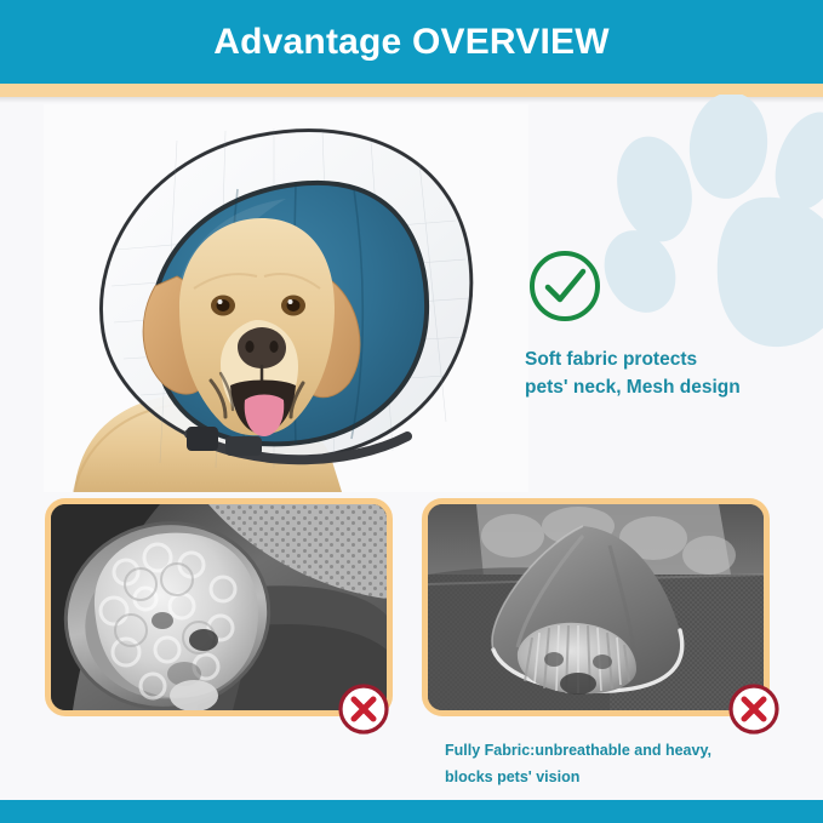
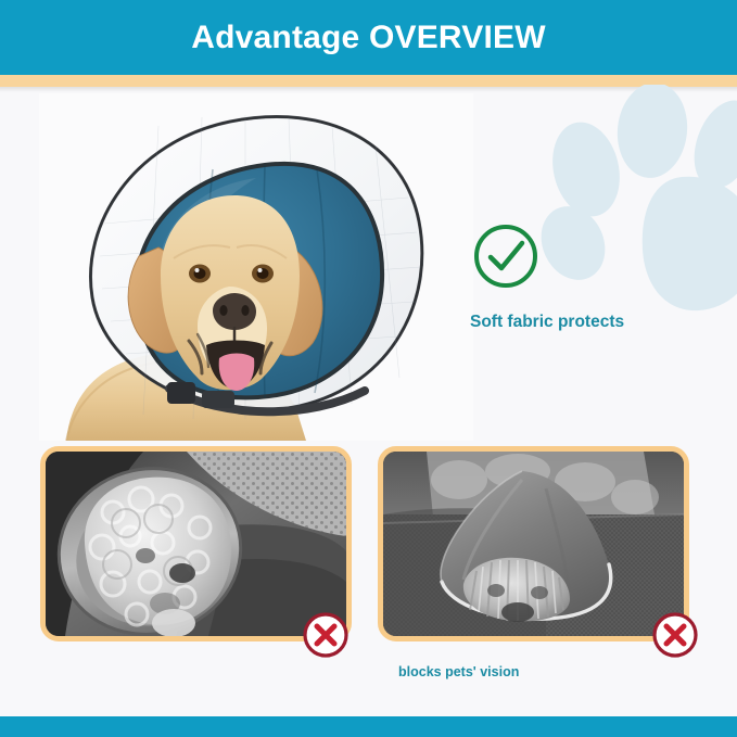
  Advantage OVERVIEW
  Soft fabric protects
- pets' neck, Mesh design
- Fully Fabric:unbreathable and heavy,
  blocks pets' vision
